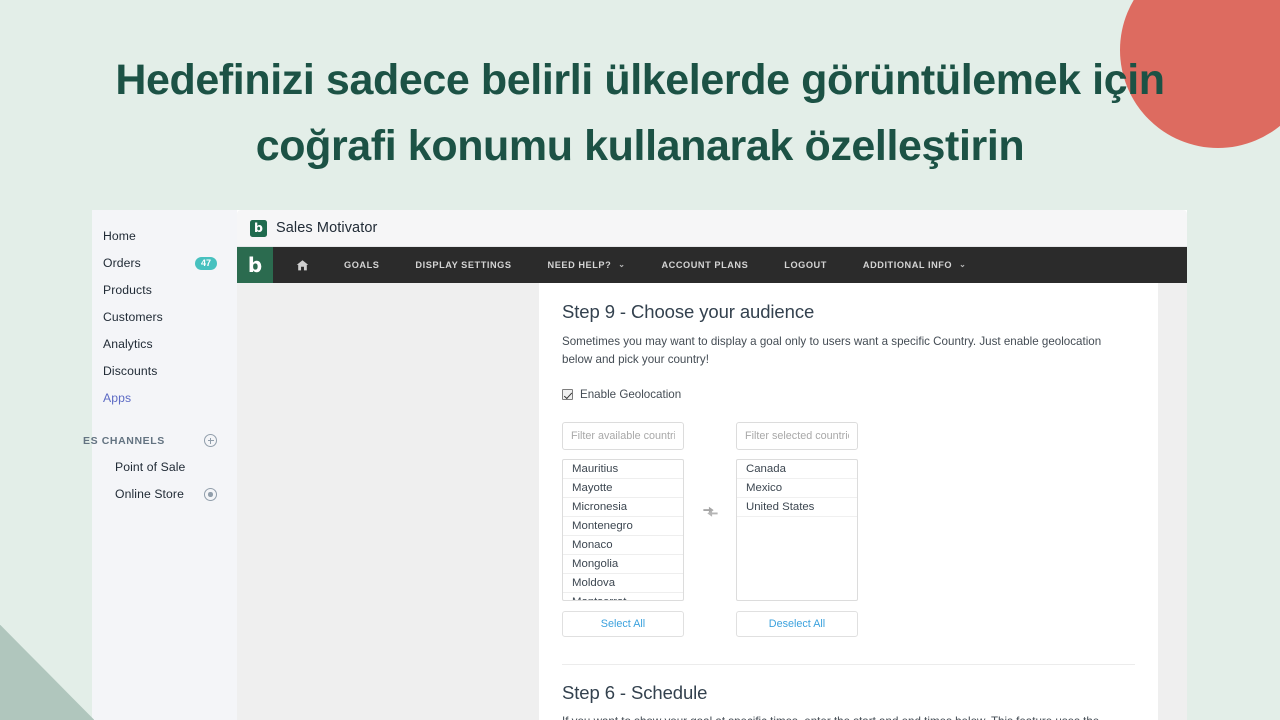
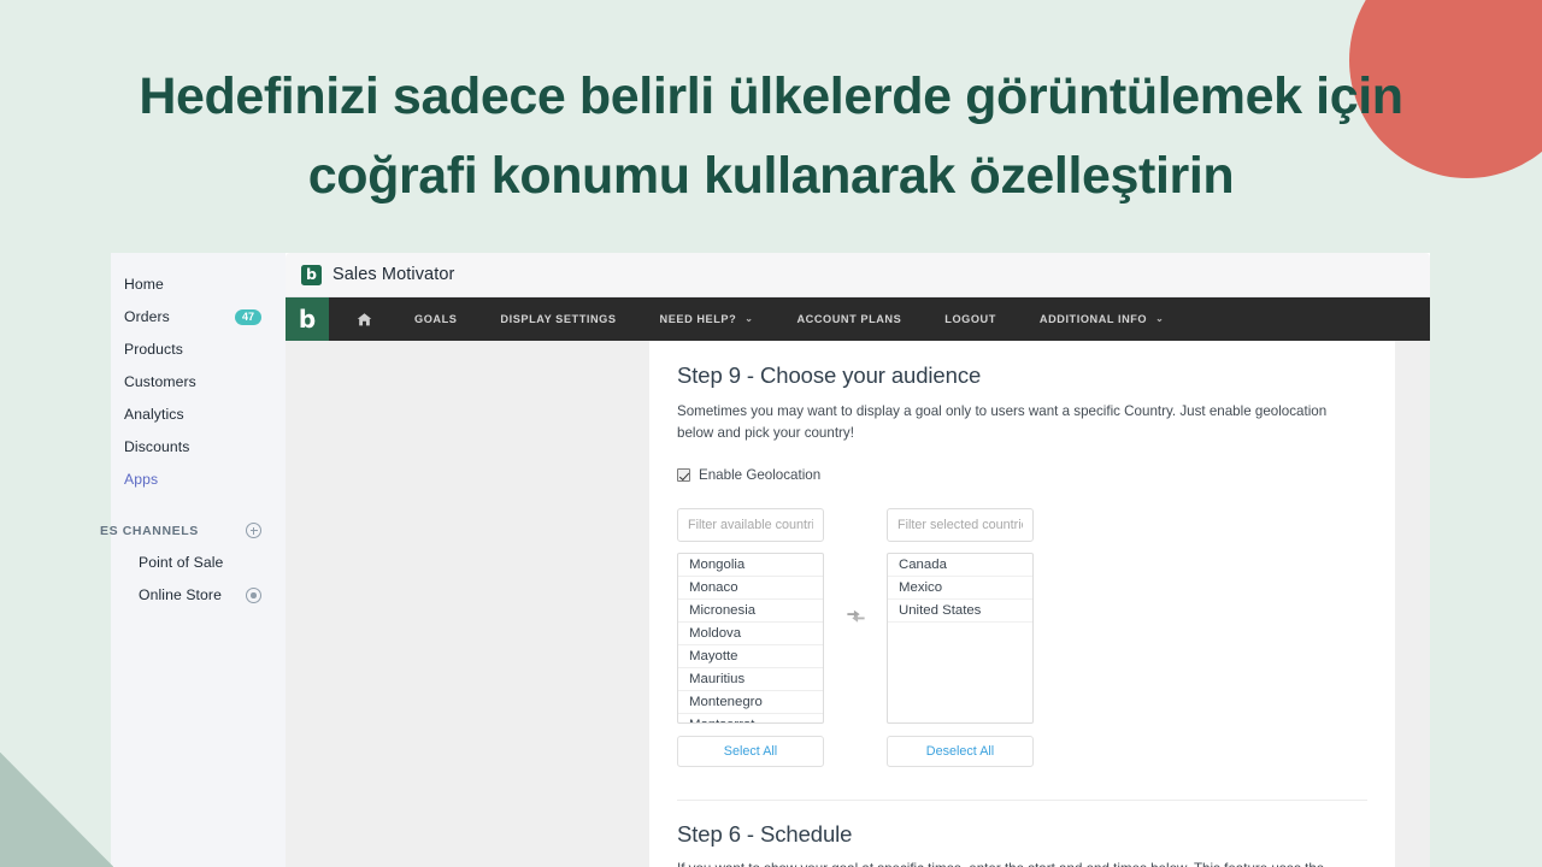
  Hedefinizi sadece belirli ülkelerde görüntülemek için coğrafi konumu kullanarak özelleştirin
  Home
  Orders
  47
  Products
  Customers
  Analytics
  Discounts
  Apps
  ES CHANNELS
  Point of Sale
  Online Store
  b
  Sales Motivator
  b
  GOALS
  DISPLAY SETTINGS
  NEED HELP?
  ⌄
  ACCOUNT PLANS
  LOGOUT
  ADDITIONAL INFO
  ⌄
  Step 9 - Choose your audience
  Sometimes you may want to display a goal only to users want a specific Country. Just enable geolocation below and pick your country!
  Enable Geolocation
  Filter available countri
- Mauritius
+ Mongolia
- Mayotte
+ Monaco
  Micronesia
- Montenegro
+ Moldova
- Monaco
+ Mayotte
- Mongolia
+ Mauritius
- Moldova
+ Montenegro
  Select All
  Filter selected countri
  Canada
  Mexico
  United States
  Deselect All
  Step 6 - Schedule
